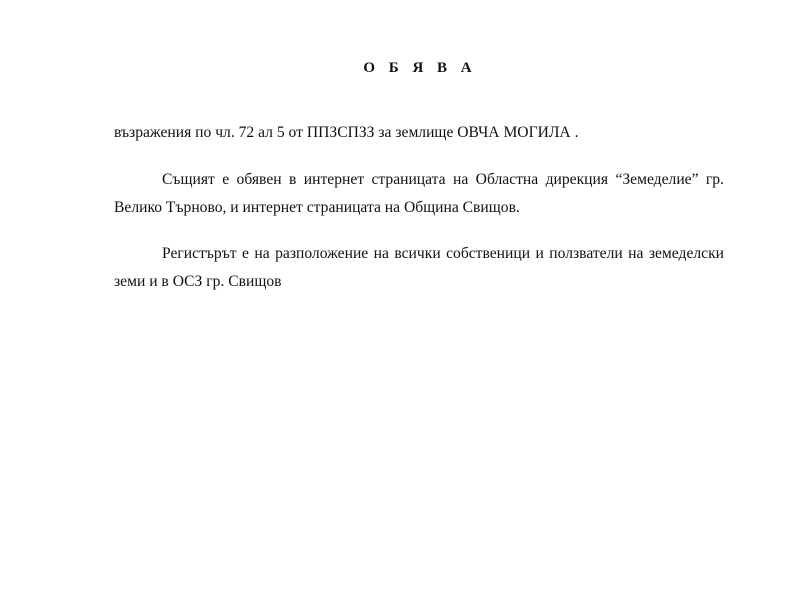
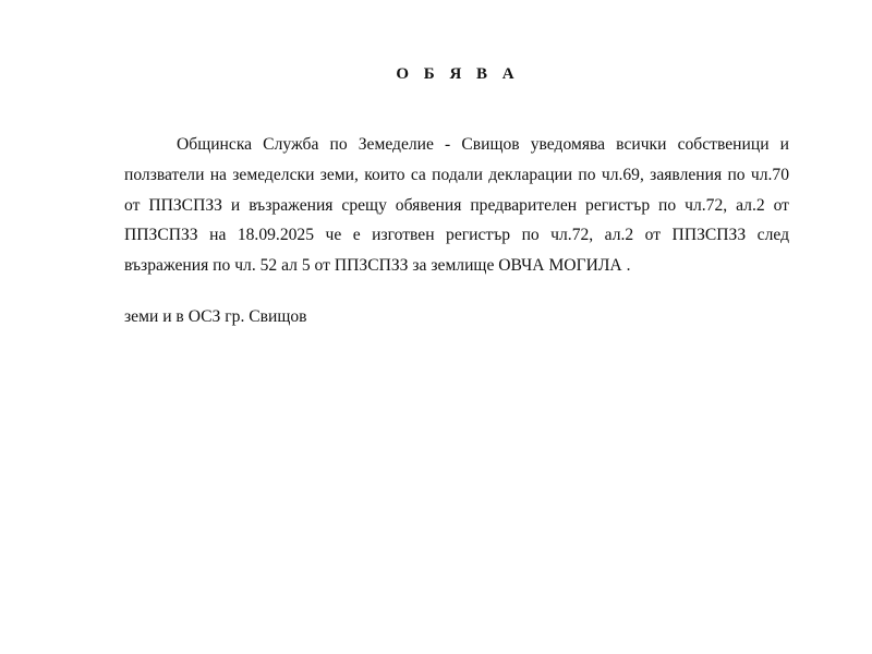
  О Б Я В А
+ Общинска Служба по Земеделие - Свищов уведомява всички собственици и
+ ползватели на земеделски земи, които са подали декларации по чл.69, заявления по чл.70
+ от ППЗСПЗЗ и възражения срещу обявения предварителен регистър по чл.72, ал.2 от
+ ППЗСПЗЗ на 18.09.2025 че е изготвен регистър по чл.72, ал.2 от ППЗСПЗЗ след
- възражения по чл. 72 ал 5 от ППЗСПЗЗ за землище ОВЧА МОГИЛА .
+ възражения по чл. 52 ал 5 от ППЗСПЗЗ за землище ОВЧА МОГИЛА .
- Същият е обявен в интернет страницата на Областна дирекция “Земеделие” гр.
- Велико Търново, и интернет страницата на Община Свищов.
- Регистърът е на разположение на всички собственици и ползватели на земеделски
  земи и в ОСЗ гр. Свищов
